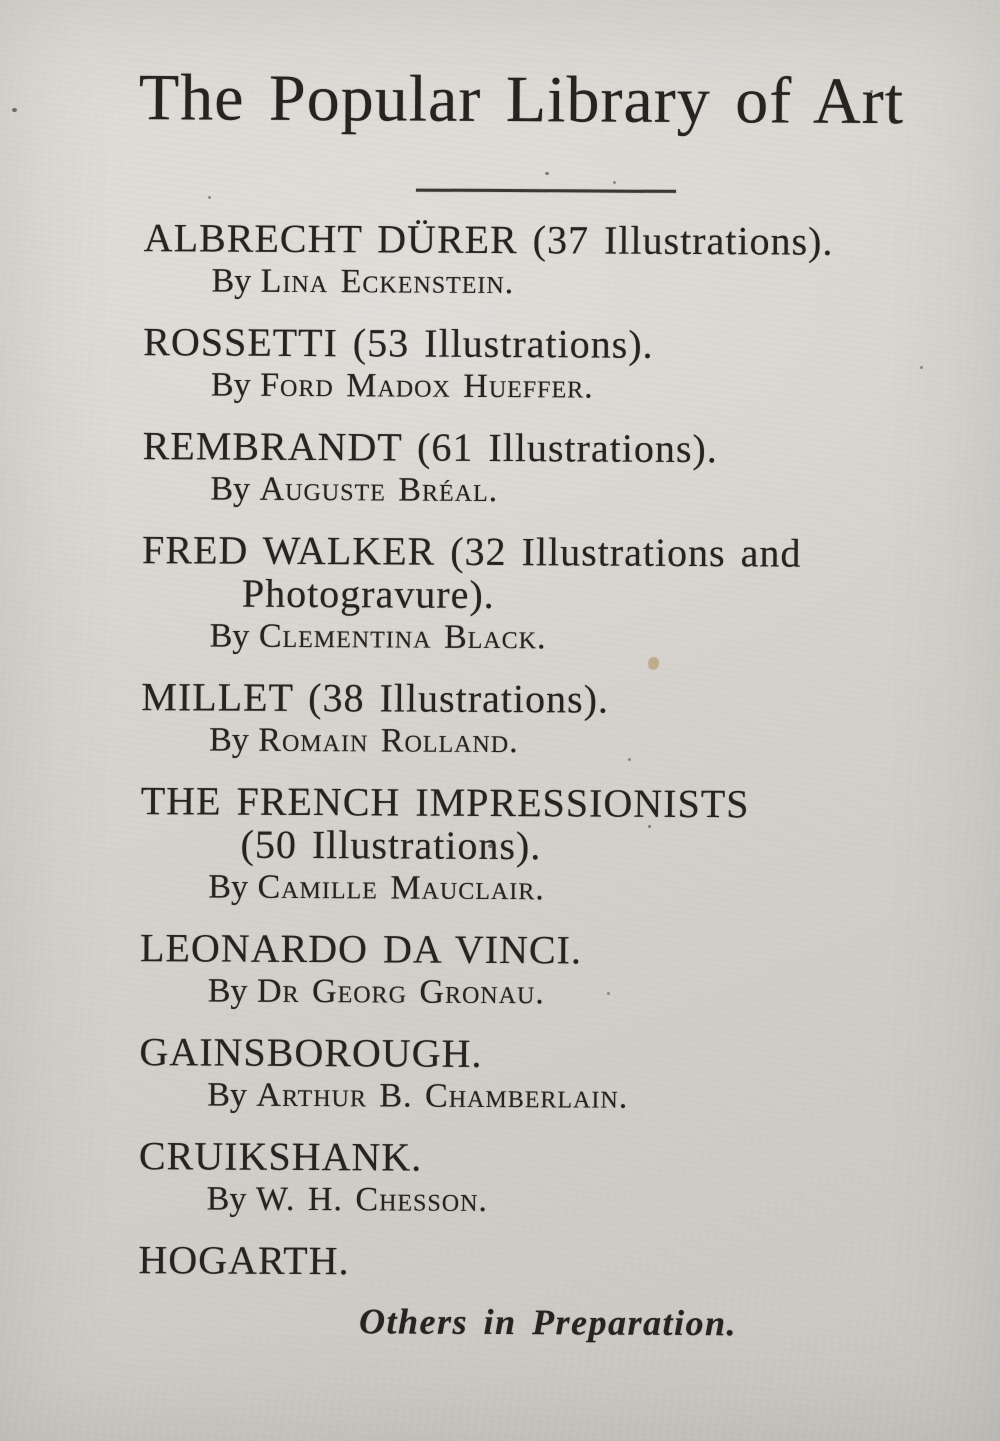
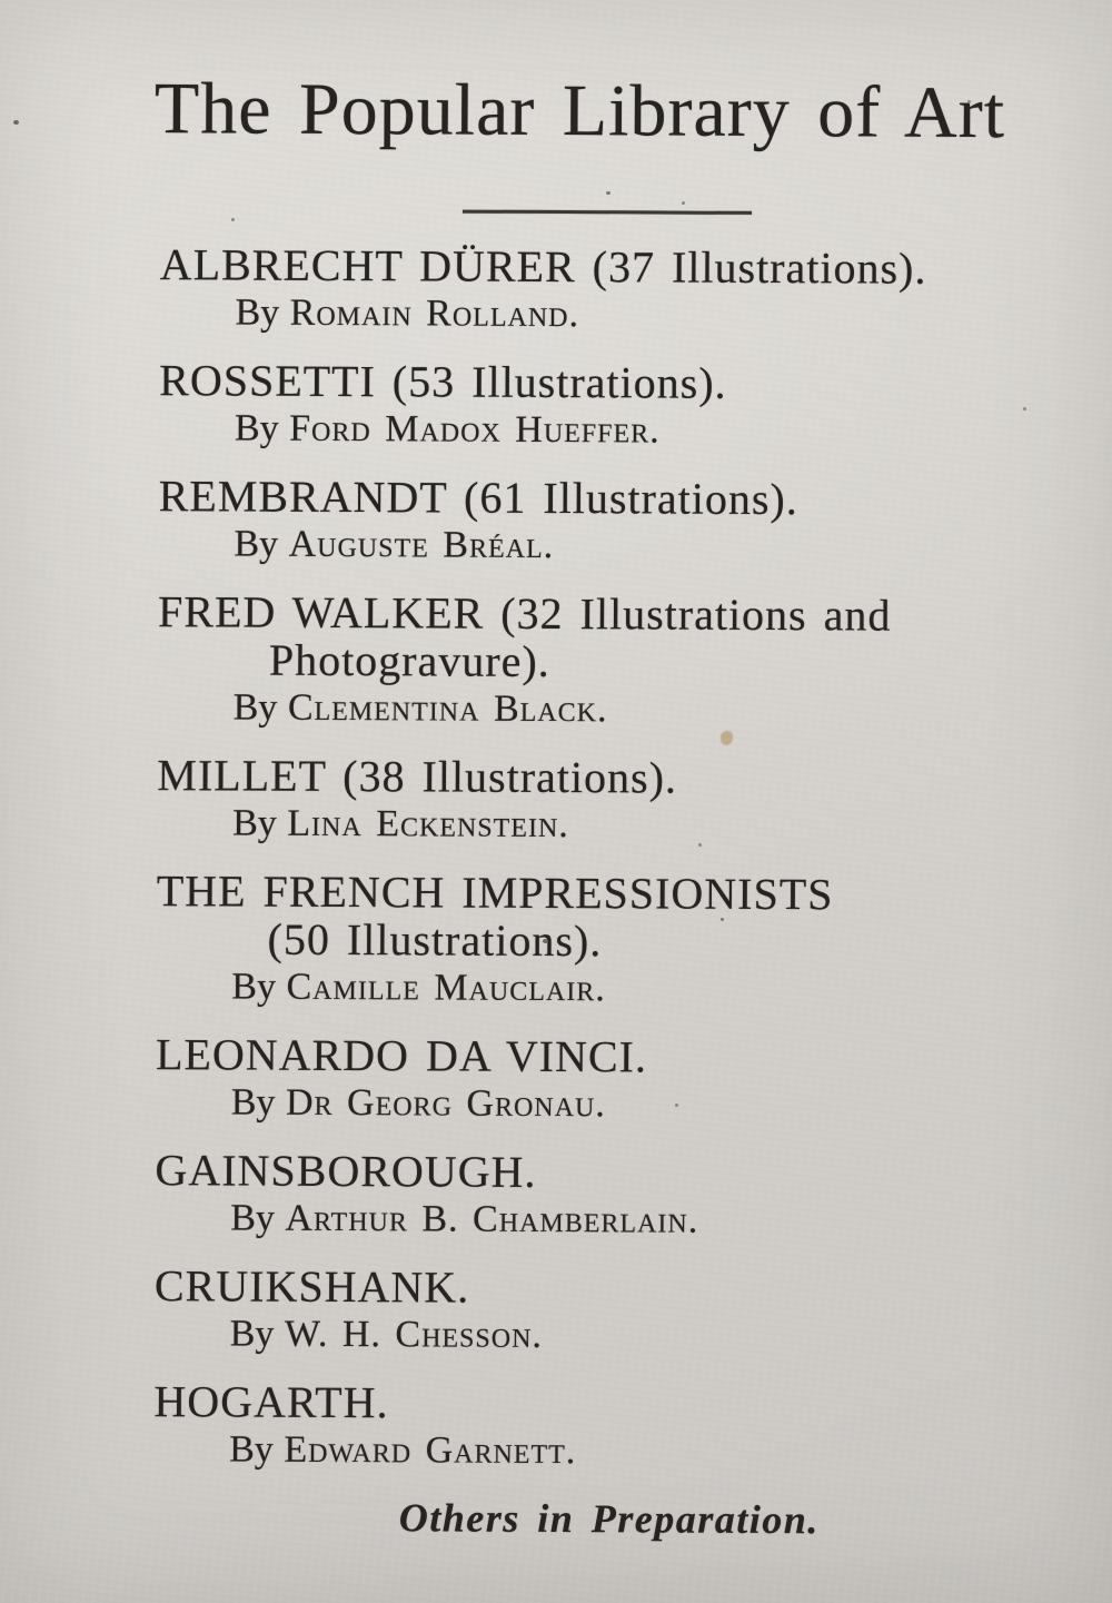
  The Popular Library of Art
  ALBRECHT DÜRER (37 Illustrations).
- By Lina Eckenstein.
+ By Romain Rolland.
  ROSSETTI (53 Illustrations).
  By Ford Madox Hueffer.
  REMBRANDT (61 Illustrations).
  By Auguste Bréal.
  FRED WALKER (32 Illustrations and
  Photogravure).
  By Clementina Black.
  MILLET (38 Illustrations).
- By Romain Rolland.
+ By Lina Eckenstein.
  THE FRENCH IMPRESSIONISTS
  (50 Illustratios).
  By Camille Mauclair.
  LEONARDO DA VINCI.
  By Dr Georg Gronau.
  GAINSBOROUGH.
  By Arthur B. Chamberlain.
  CRUIKSHANK.
  By W. H. Chesson.
  HOGARTH.
+ By Edward Garnett.
  Others in Preparation.
